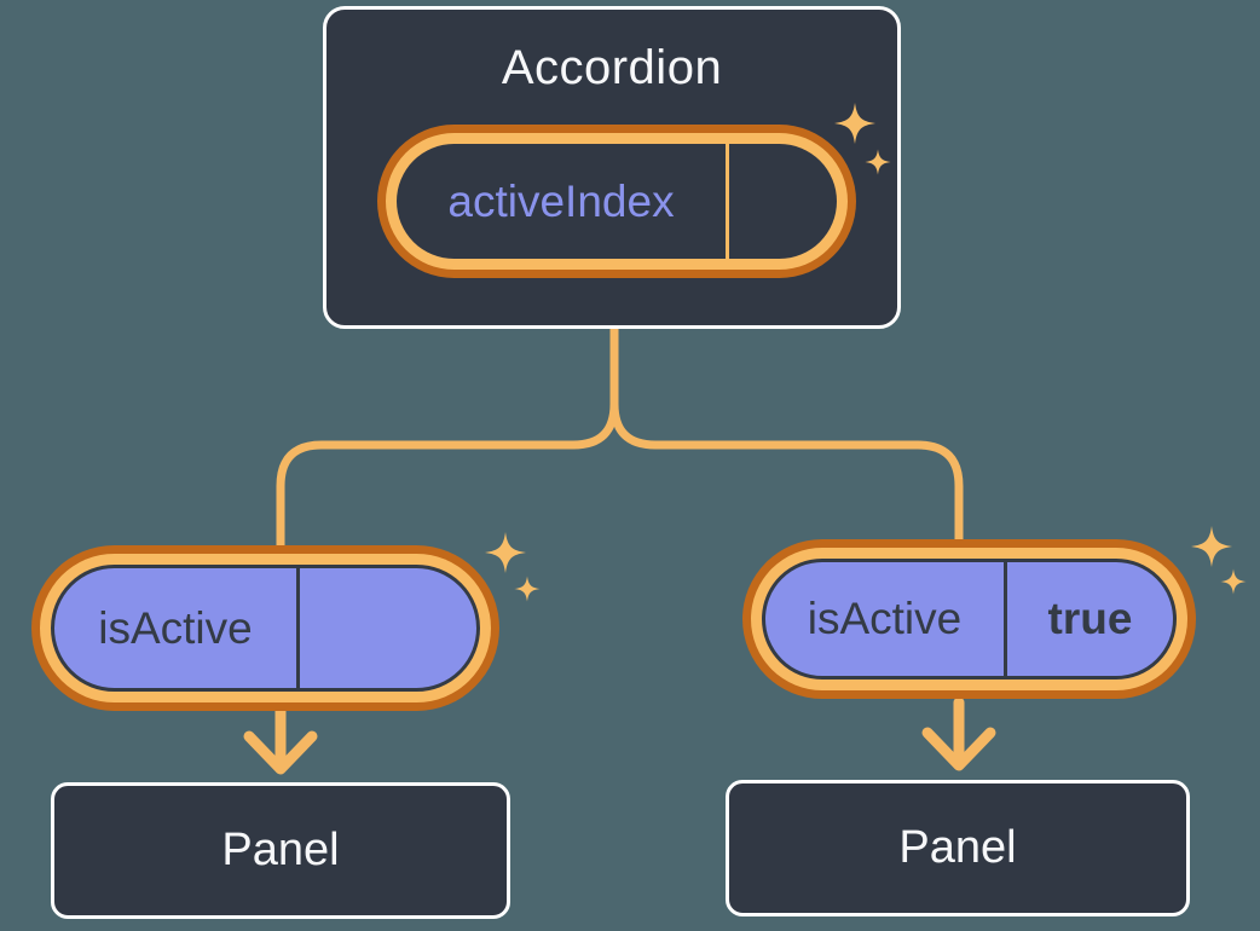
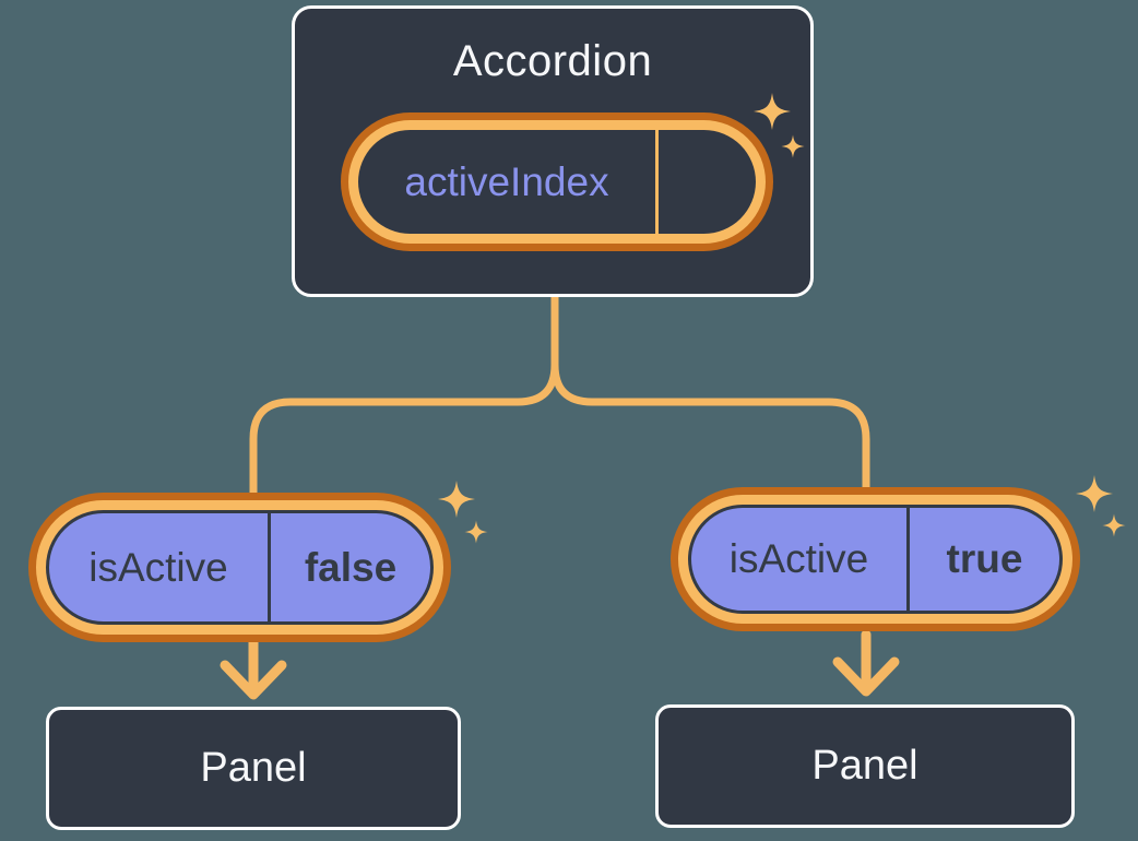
  Accordion
  activeIndex
  isActive
+ false
  isActive
  true
  Panel
  Panel
